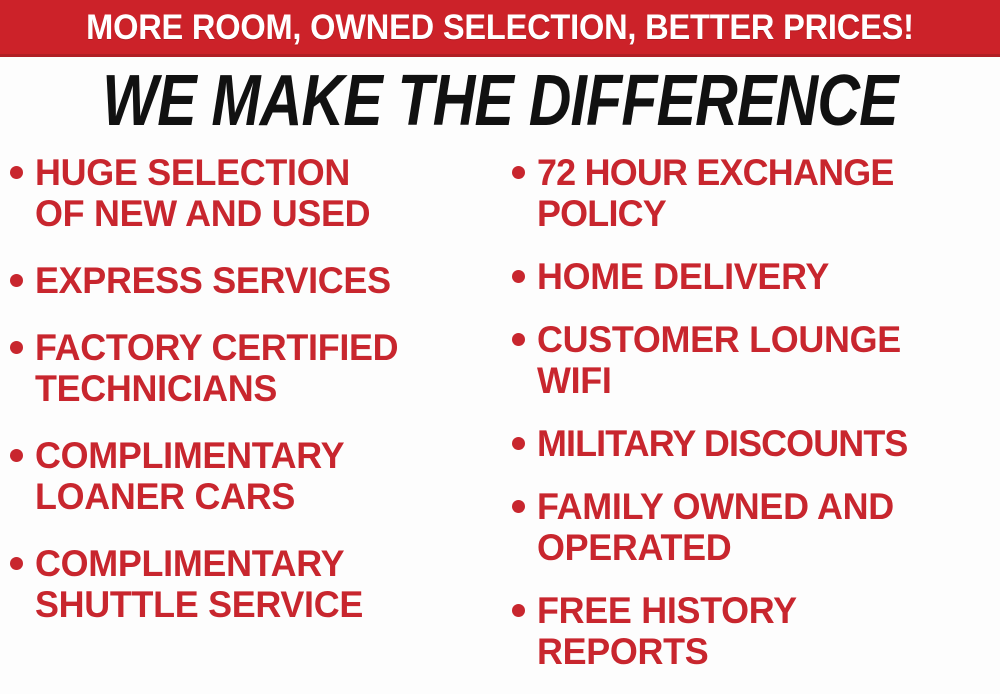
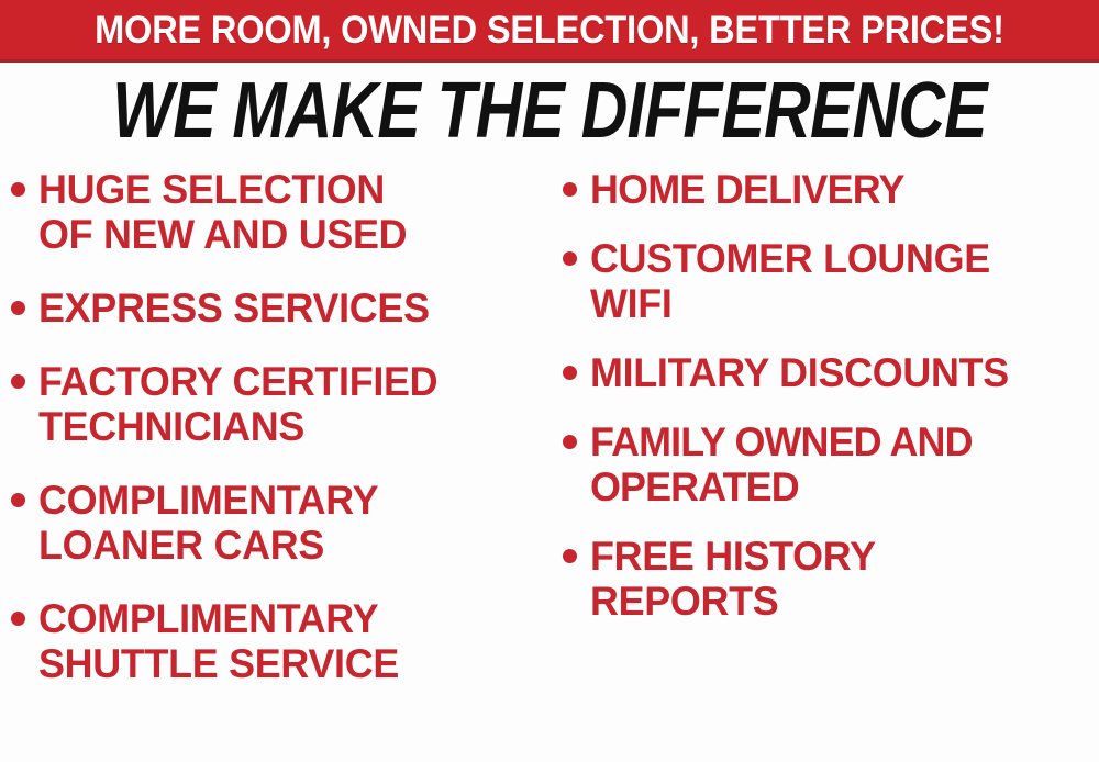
  MORE ROOM, OWNED SELECTION, BETTER PRICES!
  WE MAKE THE DIFFERENCE
  HUGE SELECTION
  OF NEW AND USED
  EXPRESS SERVICES
  FACTORY CERTIFIED
  TECHNICIANS
  COMPLIMENTARY
  LOANER CARS
  COMPLIMENTARY
  SHUTTLE SERVICE
- 72 HOUR EXCHANGE
- POLICY
  HOME DELIVERY
  CUSTOMER LOUNGE
  WIFI
  MILITARY DISCOUNTS
  FAMILY OWNED AND
  OPERATED
  FREE HISTORY
  REPORTS
